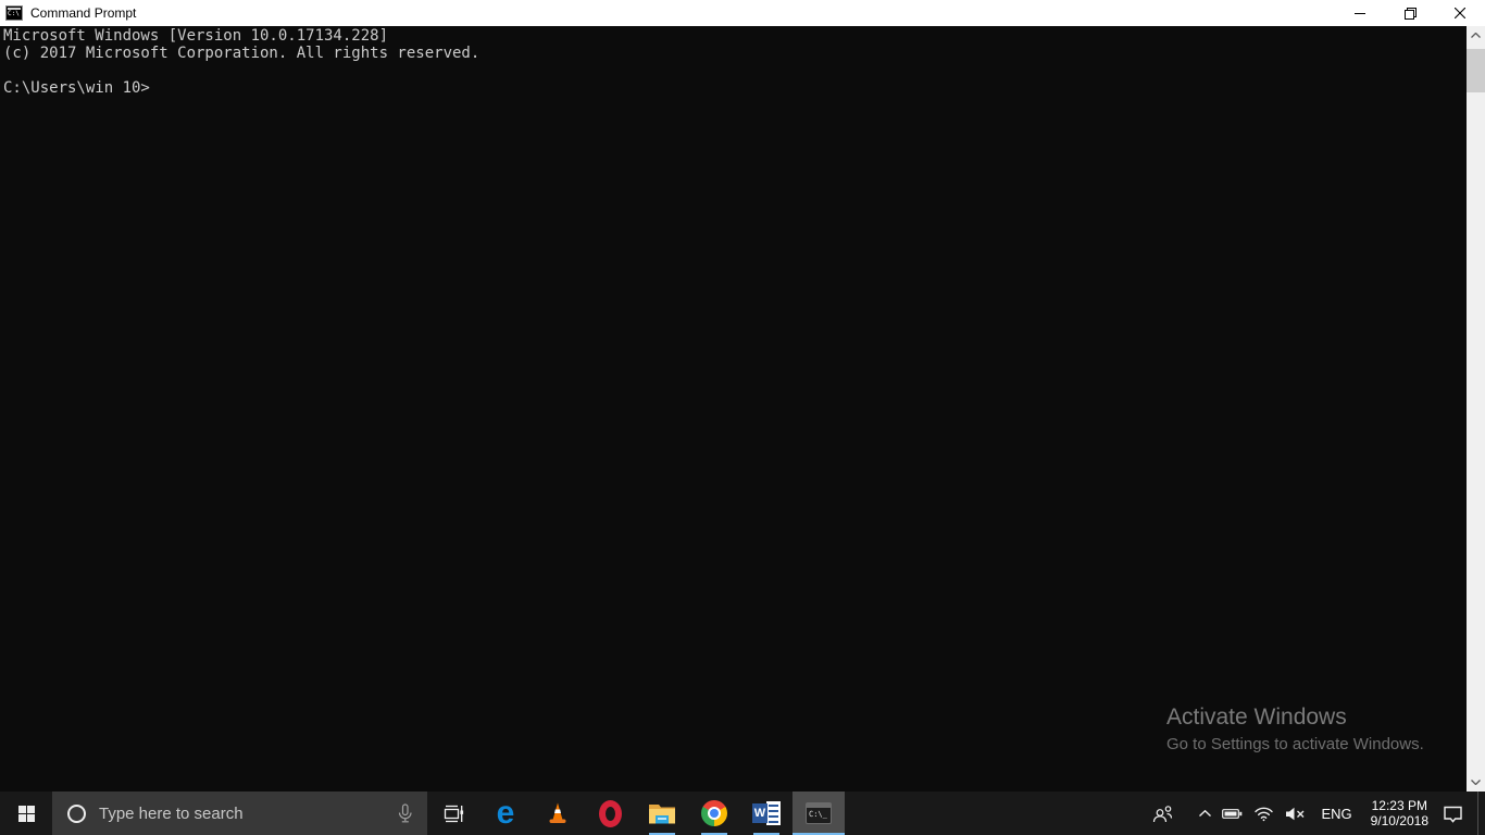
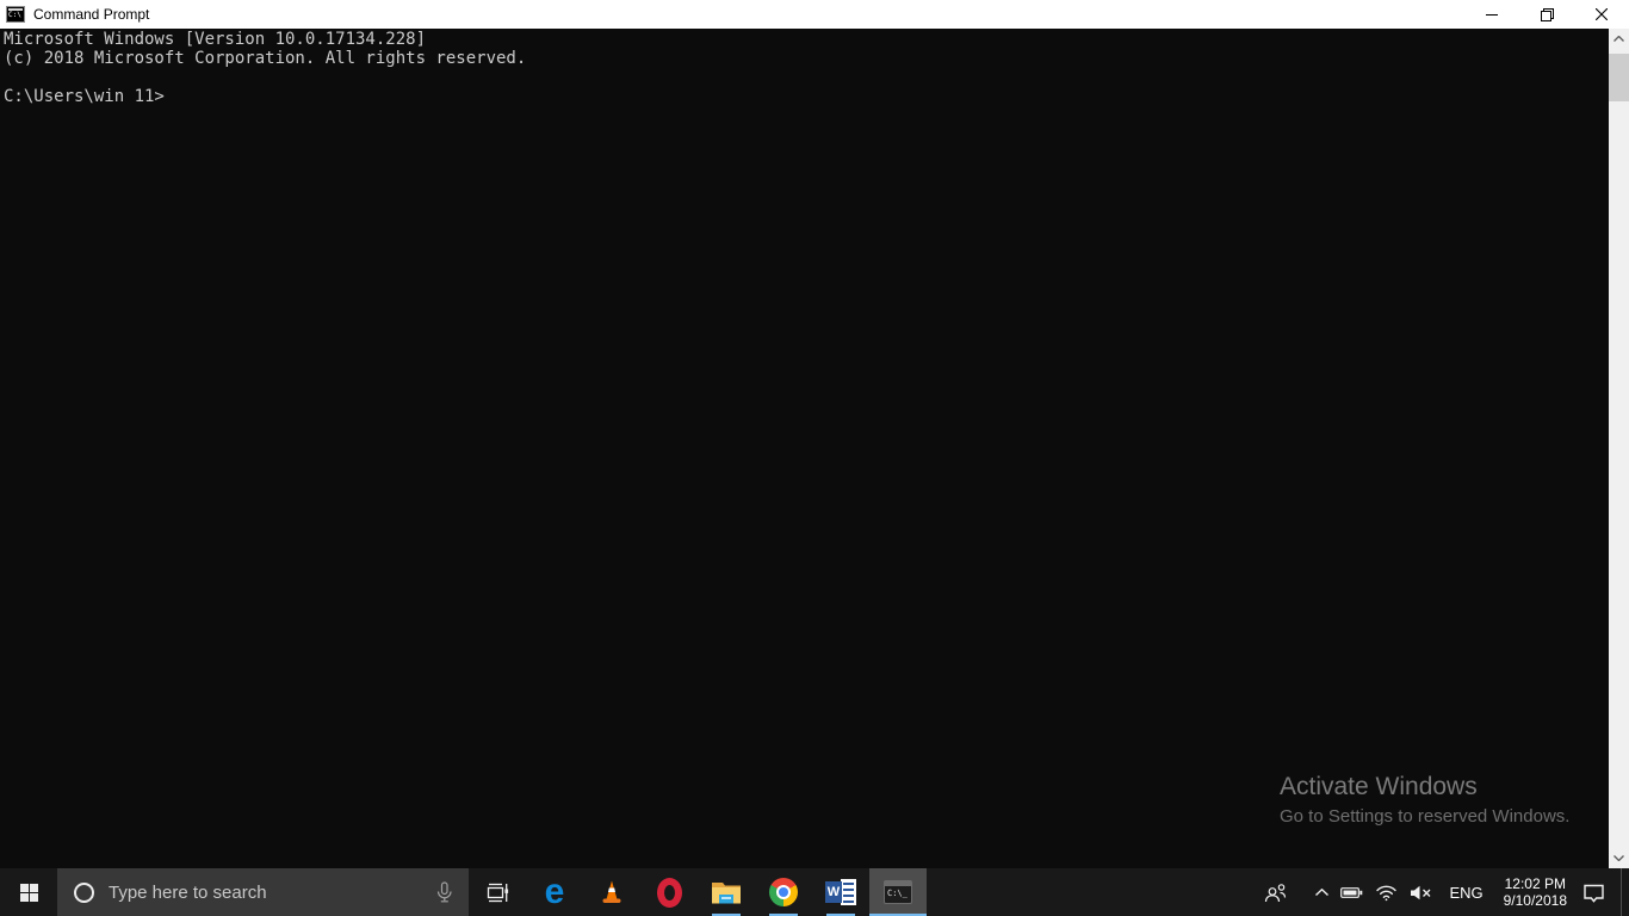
  Command Prompt
  Microsoft Windows [Version 10.0.17134.228]
- (c) 2017 Microsoft Corporation. All rights reserved.
+ (c) 2018 Microsoft Corporation. All rights reserved.
- C:\Users\win 10>
+ C:\Users\win 11>
  Activate Windows
- Go to Settings to activate Windows.
+ Go to Settings to reserved Windows.
  Type here to search
  e
  W
  ENG
- 12:23 PM
+ 12:02 PM
  9/10/2018
